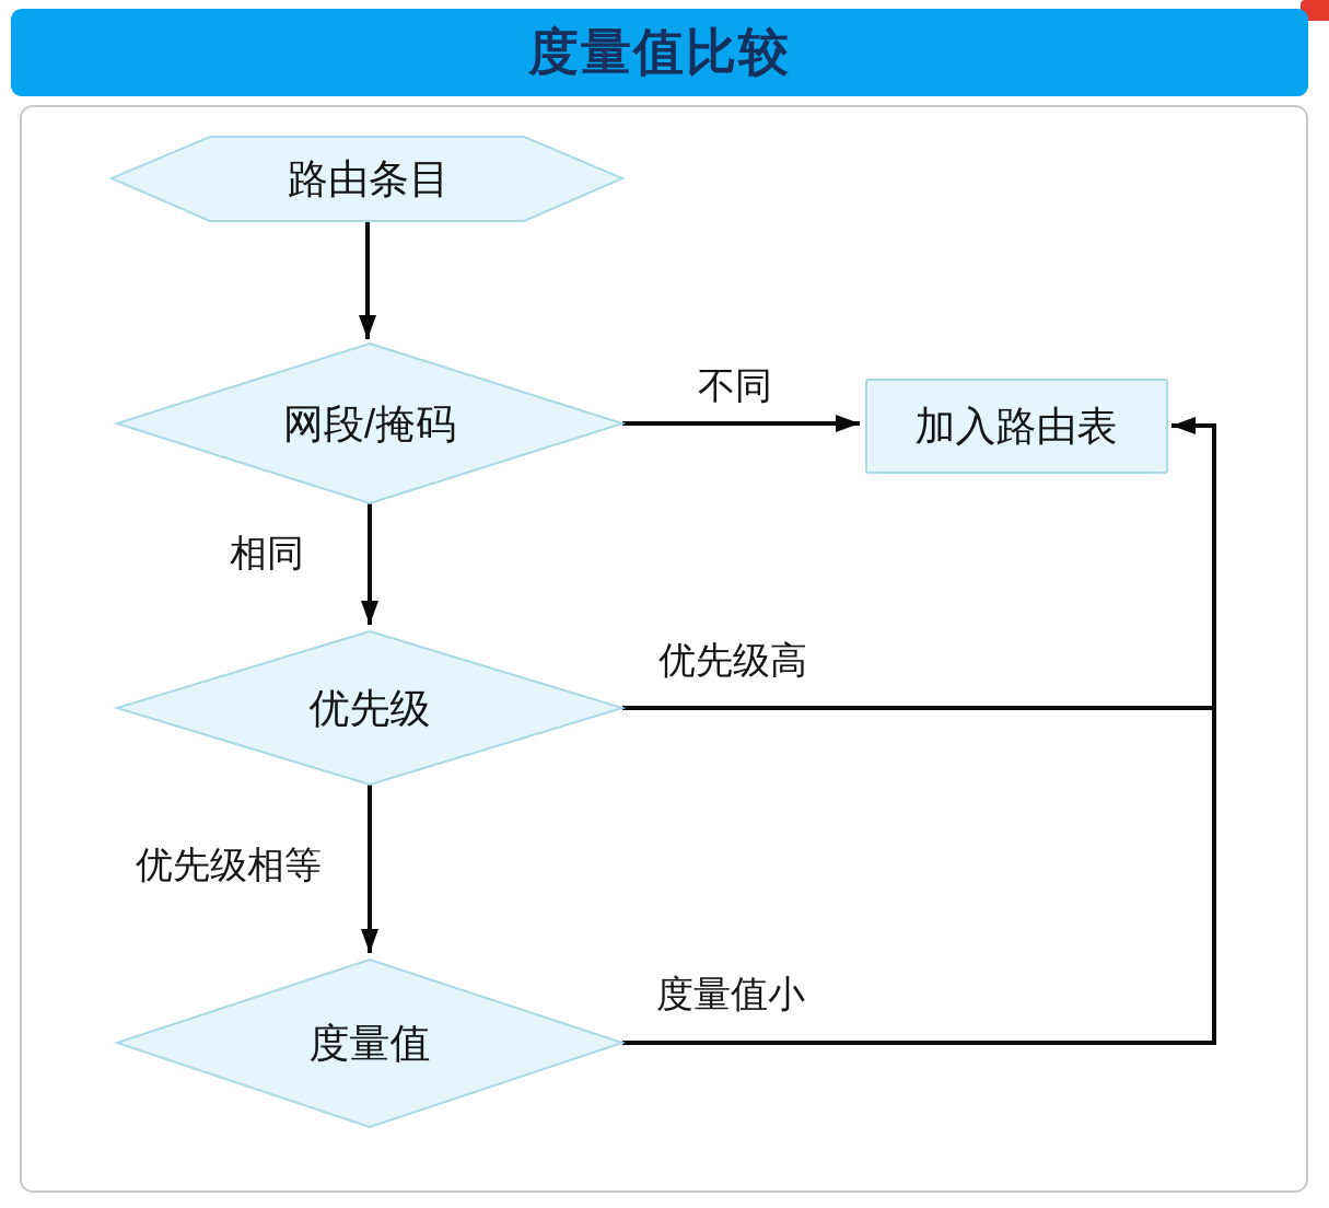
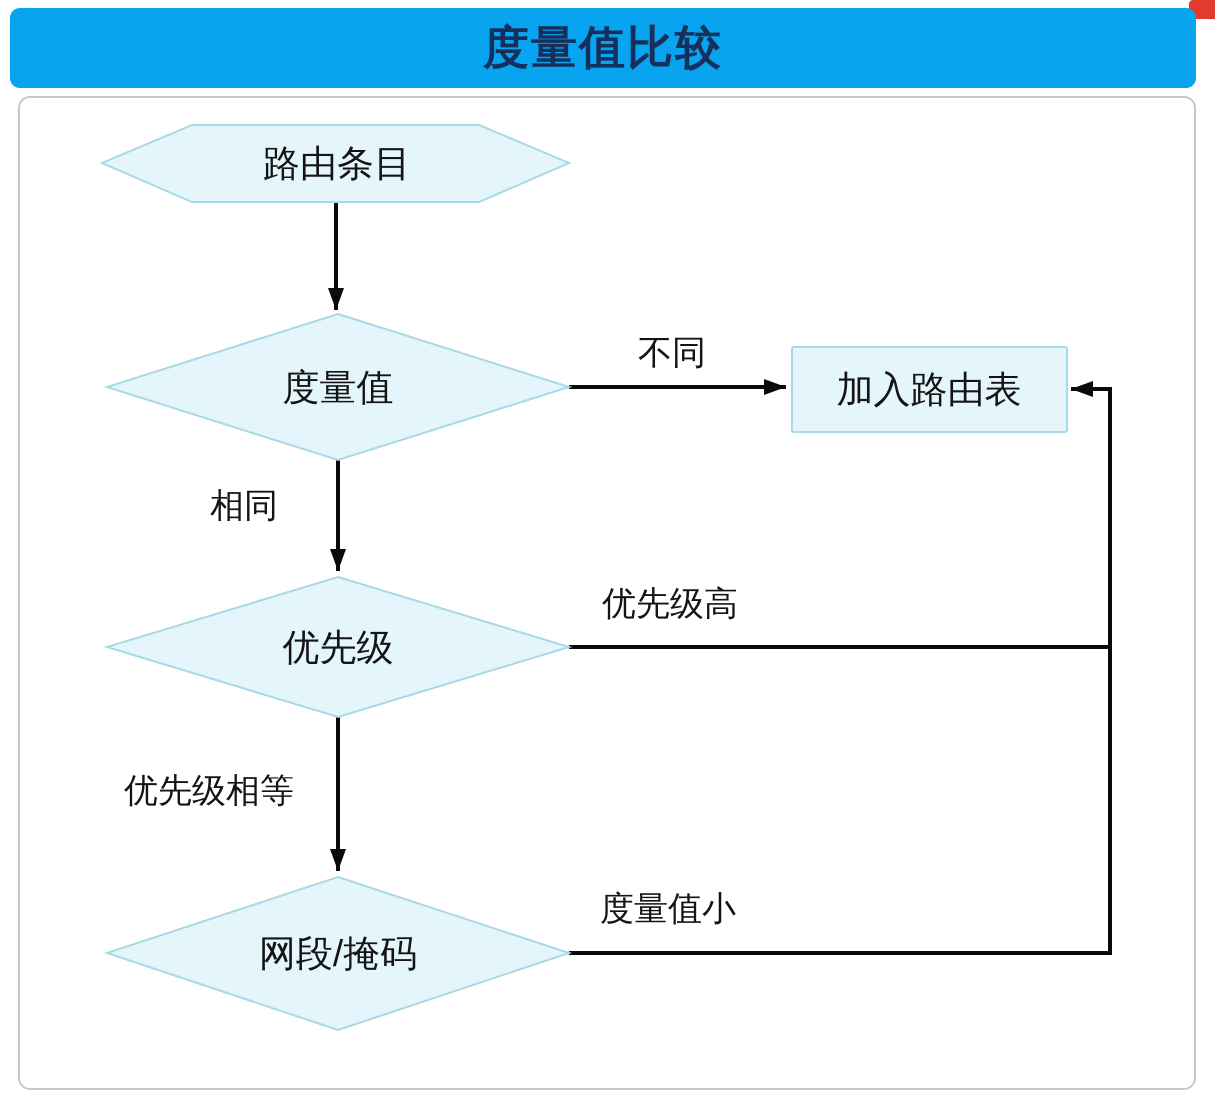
  度量值比较
  不同
  相同
  优先级高
  优先级相等
  度量值小
  路由条目
- 网段/掩码
+ 度量值
  加入路由表
  优先级
- 度量值
+ 网段/掩码
